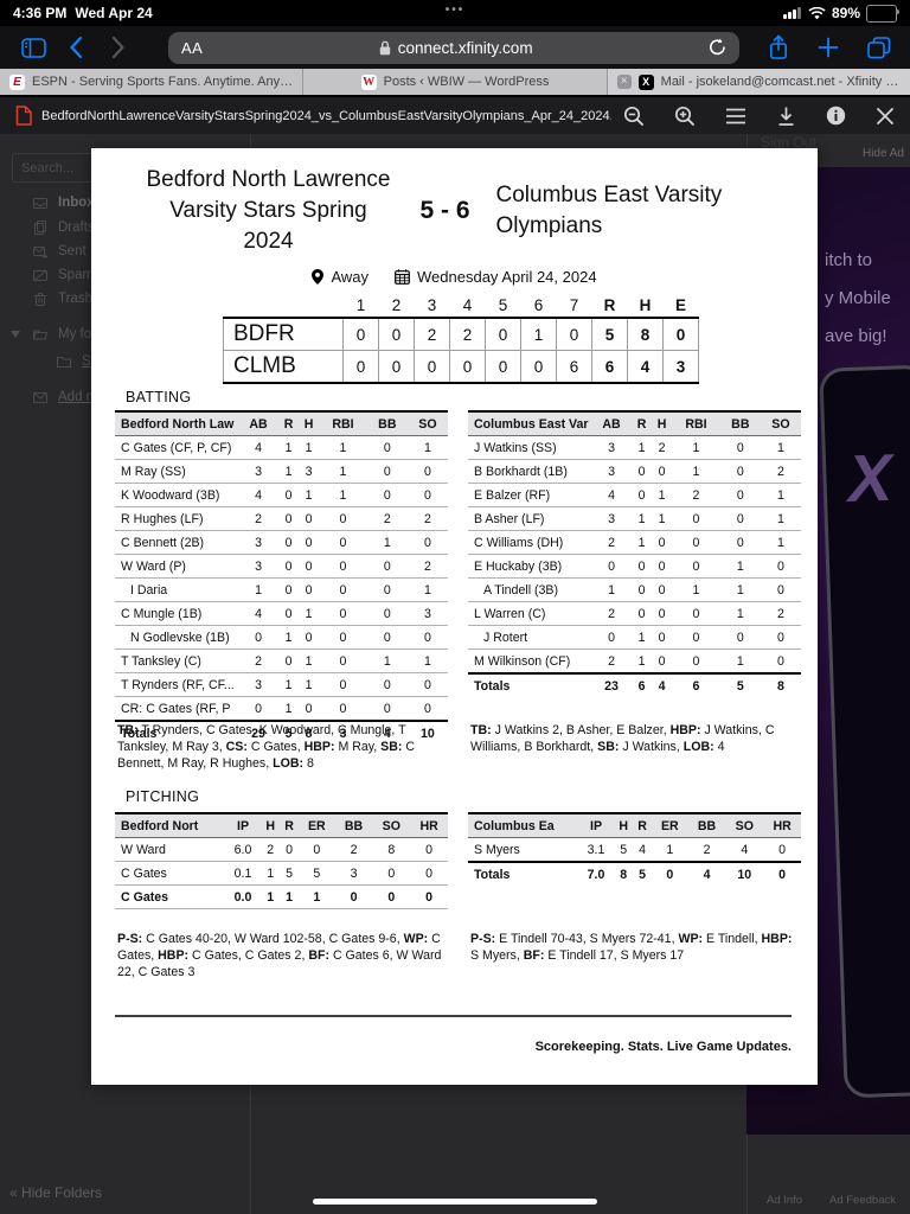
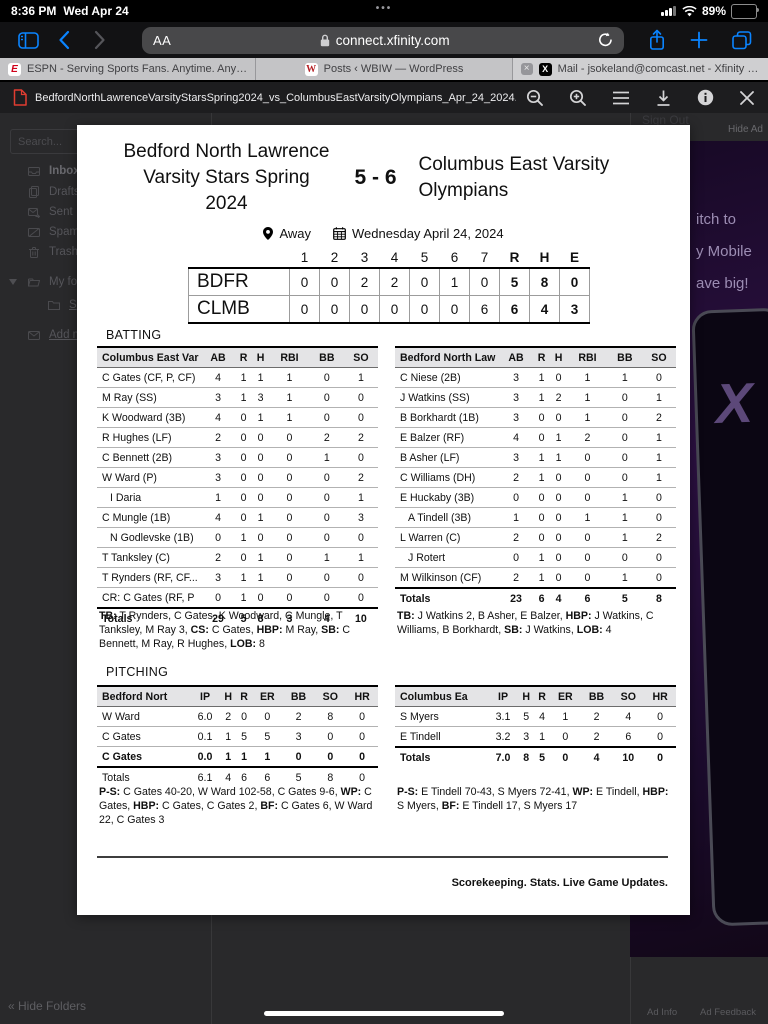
- 4:36 PM
+ 8:36 PM
  Wed Apr 24
  •••
  89%
  AA
  connect.xfinity.com
  E
  ESPN - Serving Sports Fans. Anytime. Anywh
  W
  Posts ‹ WBIW — WordPress
  ×
  X
  Mail - jsokeland@comcast.net - Xfinity Co
  Search...
  Inbo
  Draft
  Sent
  Spam
  Trash
  My fo
  S
  Add
  « Hide Folders
  Hide Ad
  itch to
  y Mobile
  ave big!
  Ad Info
  Ad Feedback
  BedfordNorthLawrenceVarsityStarsSpring2024_vs_ColumbusEastVarsityOlympians_Apr_24_2024
  Sign Out
  Bedford North Lawrence Varsity Stars Spring 2024
  5 - 6
  Columbus East Varsity Olympians
  Away
  Wednesday April 24, 2024
  	1	2	3	4	5	6	7	R	H	E
  BDFR	0	0	2	2	0	1	0	5	8	0
  CLMB	0	0	0	0	0	0	6	6	4	3
  BATTING
- Bedford North Law	AB	R	H	RBI	BB	SO
+ Columbus East Var	AB	R	H	RBI	BB	SO
  C Gates (CF, P, CF)	4	1	1	1	0	1
  M Ray (SS)	3	1	3	1	0	0
  K Woodward (3B)	4	0	1	1	0	0
  R Hughes (LF)	2	0	0	0	2	2
  C Bennett (2B)	3	0	0	0	1	0
  W Ward (P)	3	0	0	0	0	2
  I Daria	1	0	0	0	0	1
  C Mungle (1B)	4	0	1	0	0	3
  N Godlevske (1B)	0	1	0	0	0	0
  T Tanksley (C)	2	0	1	0	1	1
  T Rynders (RF, CF...	3	1	1	0	0	0
  CR: C Gates (RF, P	0	1	0	0	0	0
  Totals	29	5	8	3	4	10
- Columbus East Var	AB	R	H	RBI	BB	SO
+ Bedford North Law	AB	R	H	RBI	BB	SO
+ C Niese (2B)	3	1	0	1	1	0
  J Watkins (SS)	3	1	2	1	0	1
  B Borkhardt (1B)	3	0	0	1	0	2
  E Balzer (RF)	4	0	1	2	0	1
  B Asher (LF)	3	1	1	0	0	1
  C Williams (DH)	2	1	0	0	0	1
  E Huckaby (3B)	0	0	0	0	1	0
  A Tindell (3B)	1	0	0	1	1	0
  L Warren (C)	2	0	0	0	1	2
  J Rotert	0	1	0	0	0	0
  M Wilkinson (CF)	2	1	0	0	1	0
  Totals	23	6	4	6	5	8
  TB: T Rynders, C Gates, K Woodward, C Mungle, T Tanksley, M Ray 3, CS: C Gates, HBP: M Ray, SB: C Bennett, M Ray, R Hughes, LOB: 8
  TB: J Watkins 2, B Asher, E Balzer, HBP: J Watkins, C Williams, B Borkhardt, SB: J Watkins, LOB: 4
  PITCHING
  Bedford Nort	IP	H	R	ER	BB	SO	HR
  W Ward	6.0	2	0	0	2	8	0
  C Gates	0.1	1	5	5	3	0	0
  C Gates	0.0	1	1	1	0	0	0
+ Totals	6.1	4	6	6	5	8	0
  Columbus Ea	IP	H	R	ER	BB	SO	HR
  S Myers	3.1	5	4	1	2	4	0
+ E Tindell	3.2	3	1	0	2	6	0
  Totals	7.0	8	5	0	4	10	0
  P-S: C Gates 40-20, W Ward 102-58, C Gates 9-6, WP: C Gates, HBP: C Gates, C Gates 2, BF: C Gates 6, W Ward 22, C Gates 3
  P-S: E Tindell 70-43, S Myers 72-41, WP: E Tindell, HBP: S Myers, BF: E Tindell 17, S Myers 17
  Scorekeeping. Stats. Live Game Updates.
